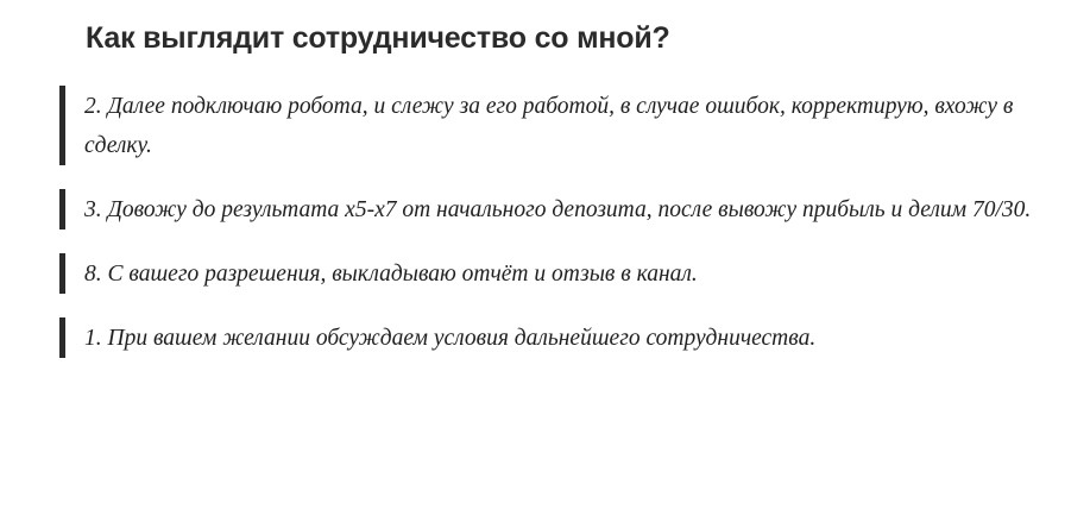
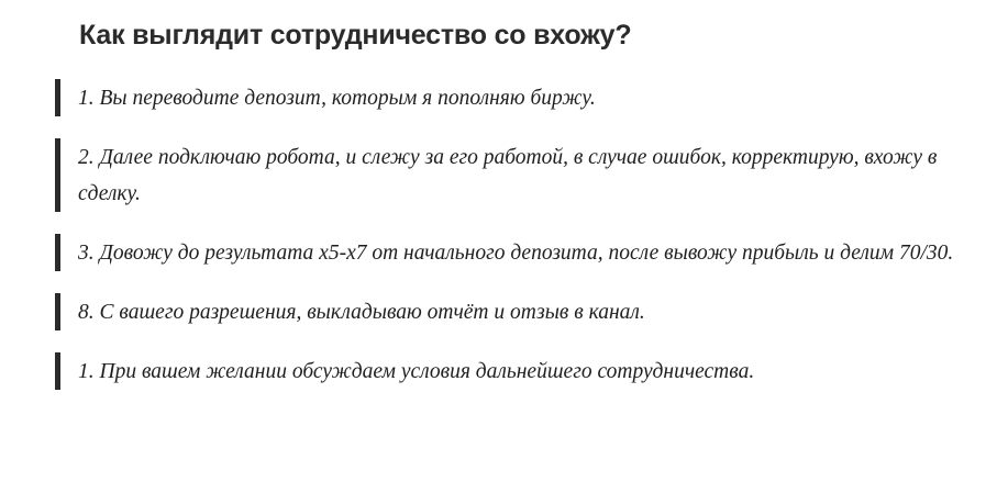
- Как выглядит сотрудничество со мной?
+ Как выглядит сотрудничество со вхожу?
+ 1. Вы переводите депозит, которым я пополняю биржу.
  2. Далее подключаю робота, и слежу за его работой, в случае ошибок, корректирую, вхожу в сделку.
  3. Довожу до результата x5-x7 от начального депозита, после вывожу прибыль и делим 70/30.
  8. С вашего разрешения, выкладываю отчёт и отзыв в канал.
  1. При вашем желании обсуждаем условия дальнейшего сотрудничества.
